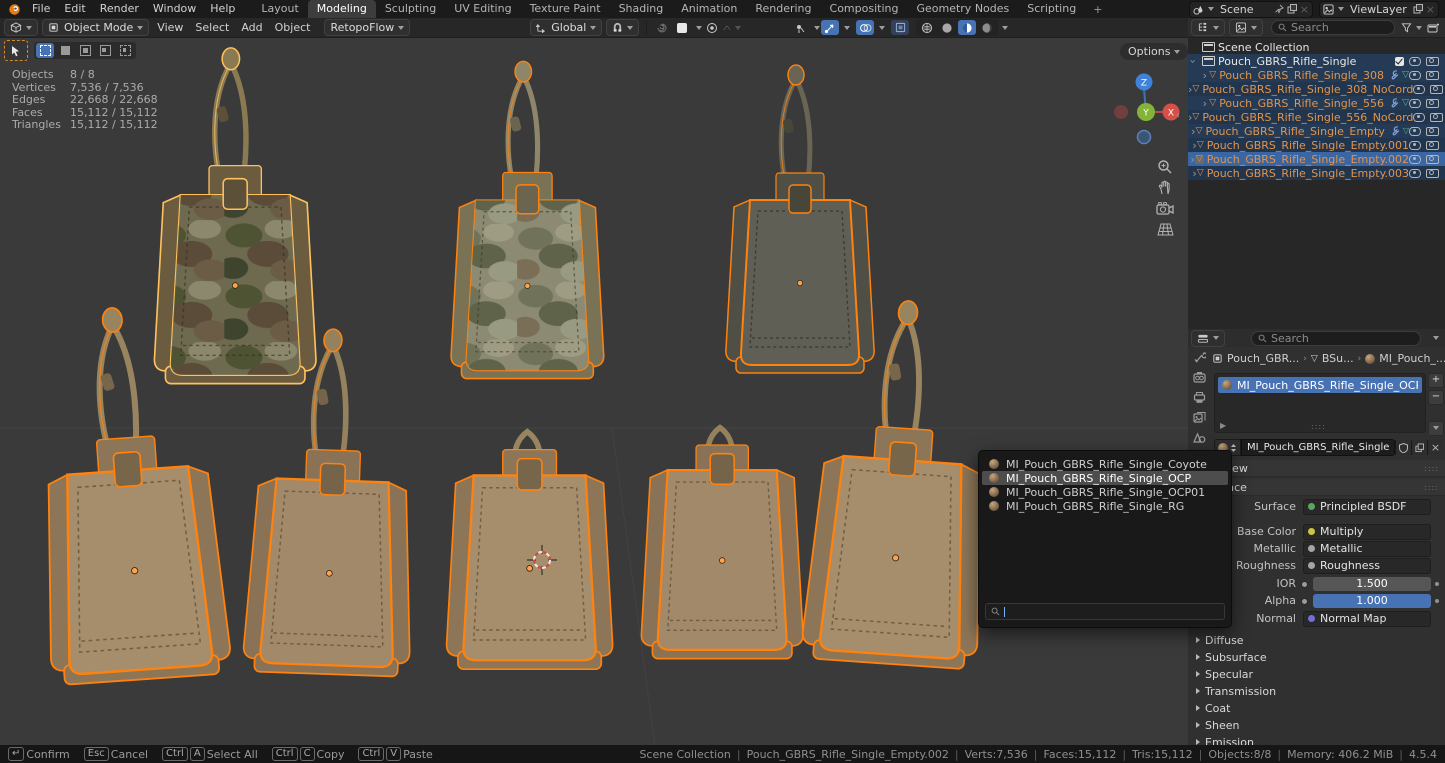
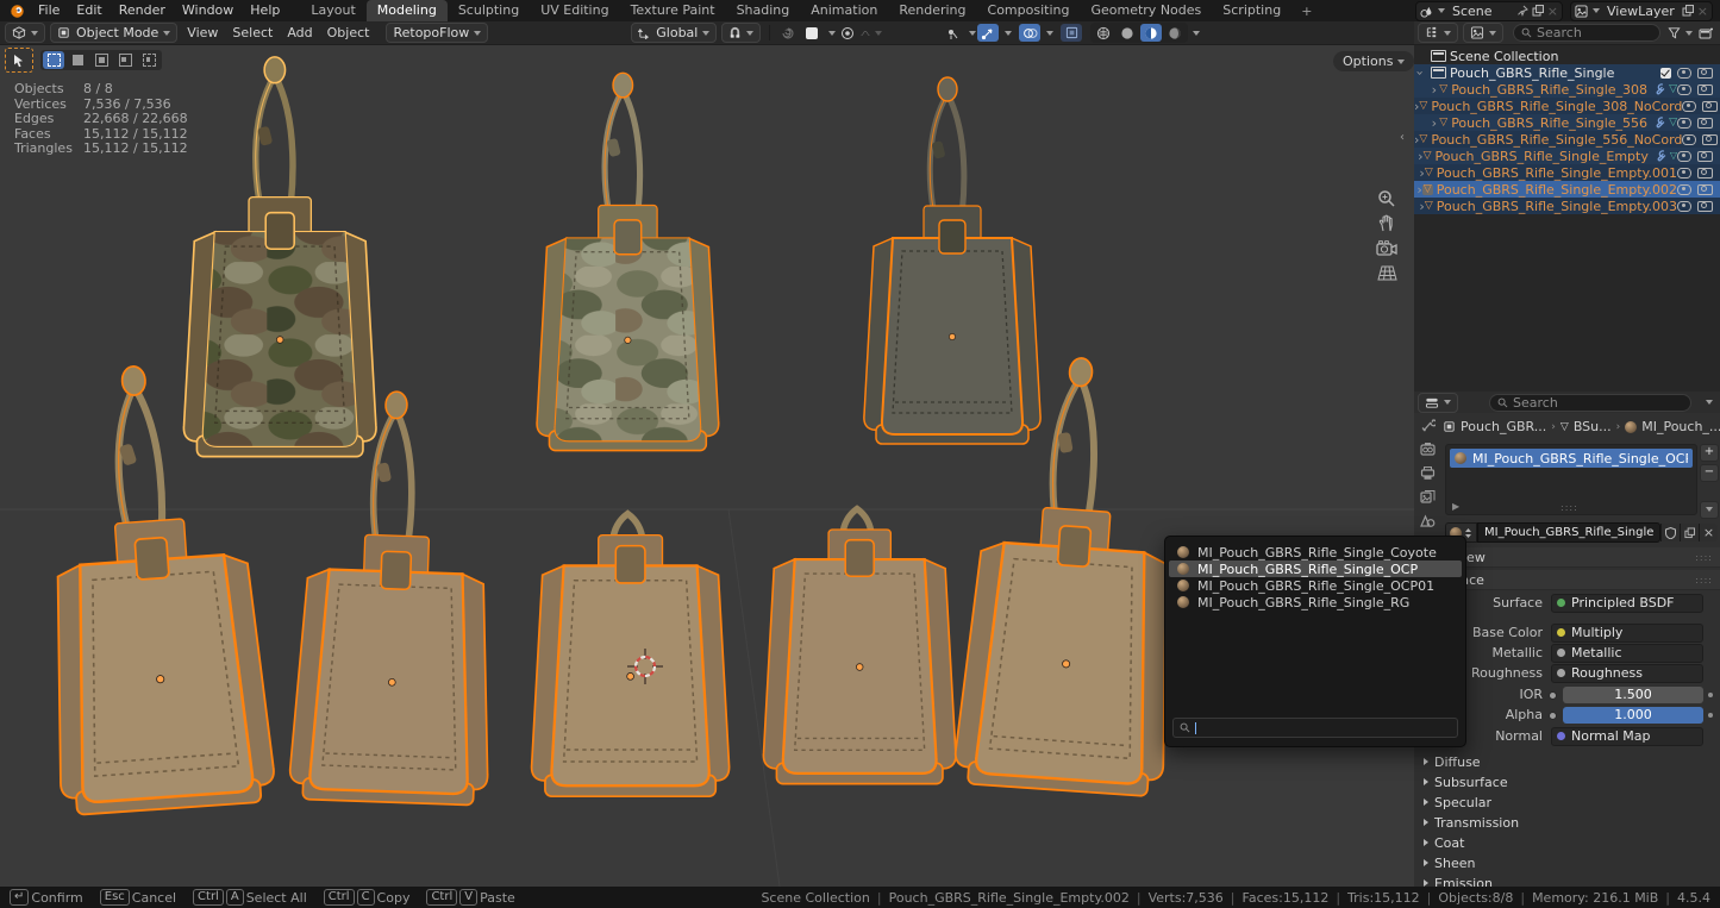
  File
  Edit
  Render
  Window
  Help
  Layout
  Modeling
  Sculpting
  UV Editing
  Texture Paint
  Shading
  Animation
  Rendering
  Compositing
  Geometry Nodes
  Scripting
  +
  Scene
  ×
  ViewLayer
  ×
  Object Mode
  View
  Select
  Add
  Object
  RetopoFlow
  Global
  Search
  Scene Collection
  Pouch_GBRS_Rifle_Single
  ›
  ▽
  Pouch_GBRS_Rifle_Single_308
  ▽
  ›
  ▽
  Pouch_GBRS_Rifle_Single_308_NoCord
  ›
  ▽
  Pouch_GBRS_Rifle_Single_556
  ▽
  ›
  ▽
  Pouch_GBRS_Rifle_Single_556_NoCord
  ›
  ▽
  Pouch_GBRS_Rifle_Single_Empty
  ▽
  ›
  ▽
  Pouch_GBRS_Rifle_Single_Empty.001
  ›
  ▽
  Pouch_GBRS_Rifle_Single_Empty.002
  ›
  ▽
  Pouch_GBRS_Rifle_Single_Empty.003
  Objects
  8 / 8
  Vertices
  7,536 / 7,536
  Edges
  22,668 / 22,668
  Faces
  15,112 / 15,112
  Triangles
  15,112 / 15,112
  Options
- Z
- X
- Y
  ‹
  Search
  Pouch_GBR...
  ›
  ▽
  BSu...
  ›
  MI_Pouch_..
  MI_Pouch_GBRS_Rifle_Single_OC
  ▶
  ::::
  +
  −
  MI_Pouch_GBRS_Rifle_Single
  ×
  ::::
  ::::
  Surface
  Principled BSDF
  Base Color
  Multiply
  Metallic
  Metallic
  Roughness
  Roughness
  IOR
  1.500
  Alpha
  1.000
  Normal
  Normal Map
  Diffuse
  Subsurface
  Specular
  Transmission
  Coat
  Sheen
  Emission
  MI_Pouch_GBRS_Rifle_Single_Coyote
  MI_Pouch_GBRS_Rifle_Single_OCP
  MI_Pouch_GBRS_Rifle_Single_OCP01
  MI_Pouch_GBRS_Rifle_Single_RG
  ↵
  Confirm
  Esc
  Cancel
  Ctrl
  A
  Select All
  Ctrl
  C
  Copy
  Ctrl
  V
  Paste
  Scene Collection
  |
  Pouch_GBRS_Rifle_Single_Empty.002
  |
  Verts:7,536
  |
  Faces:15,112
  |
  Tris:15,112
  |
  Objects:8/8
  |
- Memory: 406.2 MiB
+ Memory: 216.1 MiB
  |
  4.5.4
